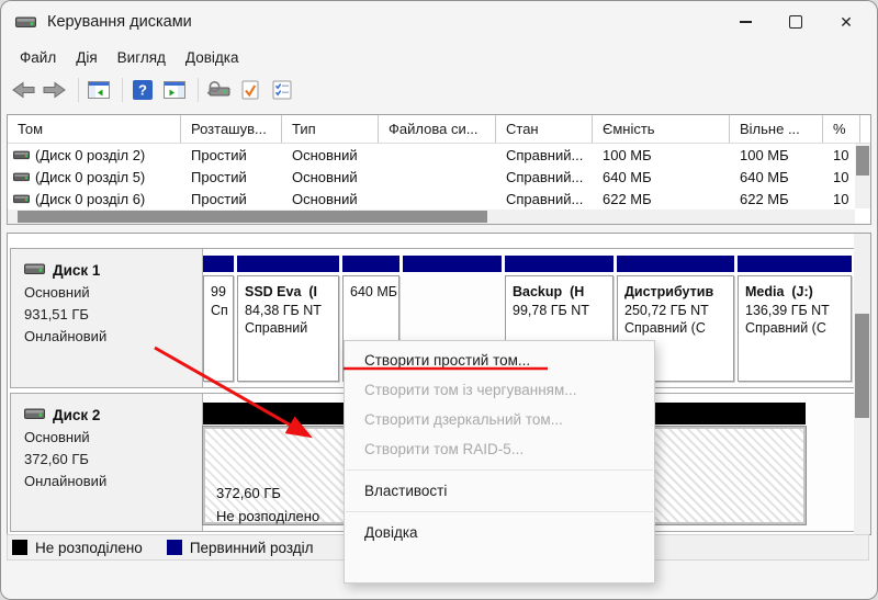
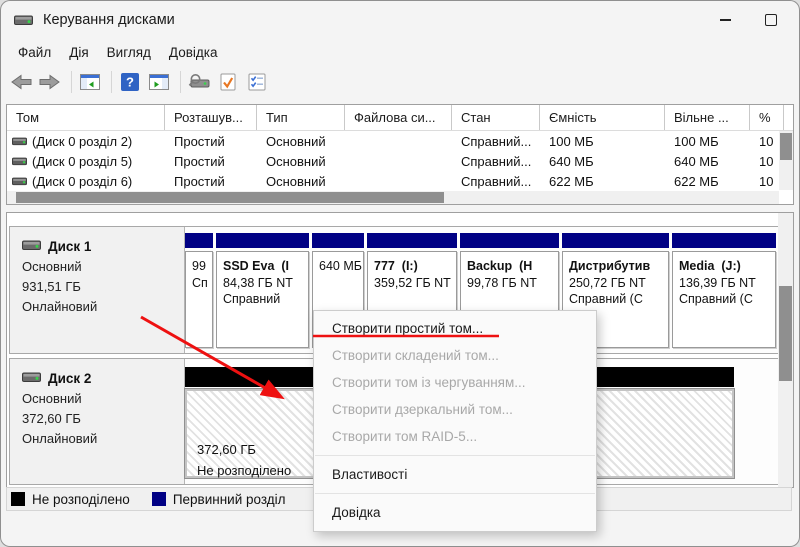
  Керування дисками
- ✕
  Файл
  Дія
  Вигляд
  Довідка
  ?
  Том
  Розташув...
  Тип
  Файлова си...
  Стан
  Ємність
  Вільне ...
  %
  (Диск 0 розділ 2)
  Простий
  Основний
  Справний...
  100 МБ
  100 МБ
  10
  (Диск 0 розділ 5)
  Простий
  Основний
  Справний...
  640 МБ
  640 МБ
  10
  (Диск 0 розділ 6)
  Простий
  Основний
  Справний...
  622 МБ
  622 МБ
  10
  Диск 1
  Основний
  931,51 ГБ
  Онлайновий
  99
  Сп
  SSD Eva (I
  84,38 ГБ NT
  Справний
  640 МБ
+ 777 (I:)
+ 359,52 ГБ NT
  Backup (H
  99,78 ГБ NT
  Дистрибутив
  250,72 ГБ NT
  Справний (С
  Media (J:)
  136,39 ГБ NT
  Справний (С
  Диск 2
  Основний
  372,60 ГБ
  Онлайновий
  372,60 ГБ
  Не розподілено
  Не розподілено
  Первинний розділ
  Створити простий том...
+ Створити складений том...
  Створити том із чергуванням...
  Створити дзеркальний том...
  Створити том RAID-5...
  Властивості
  Довідка
